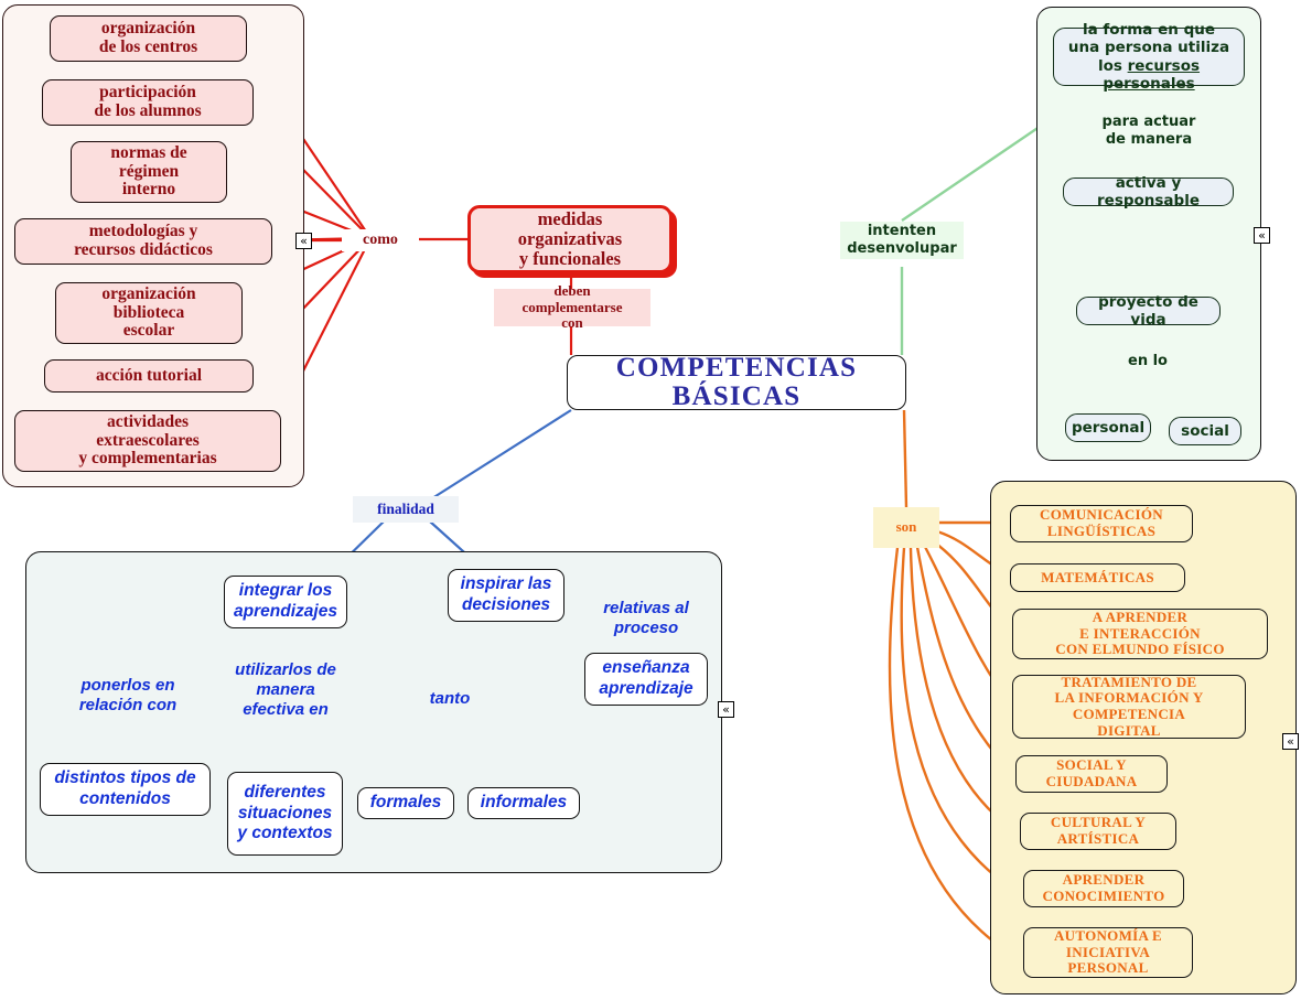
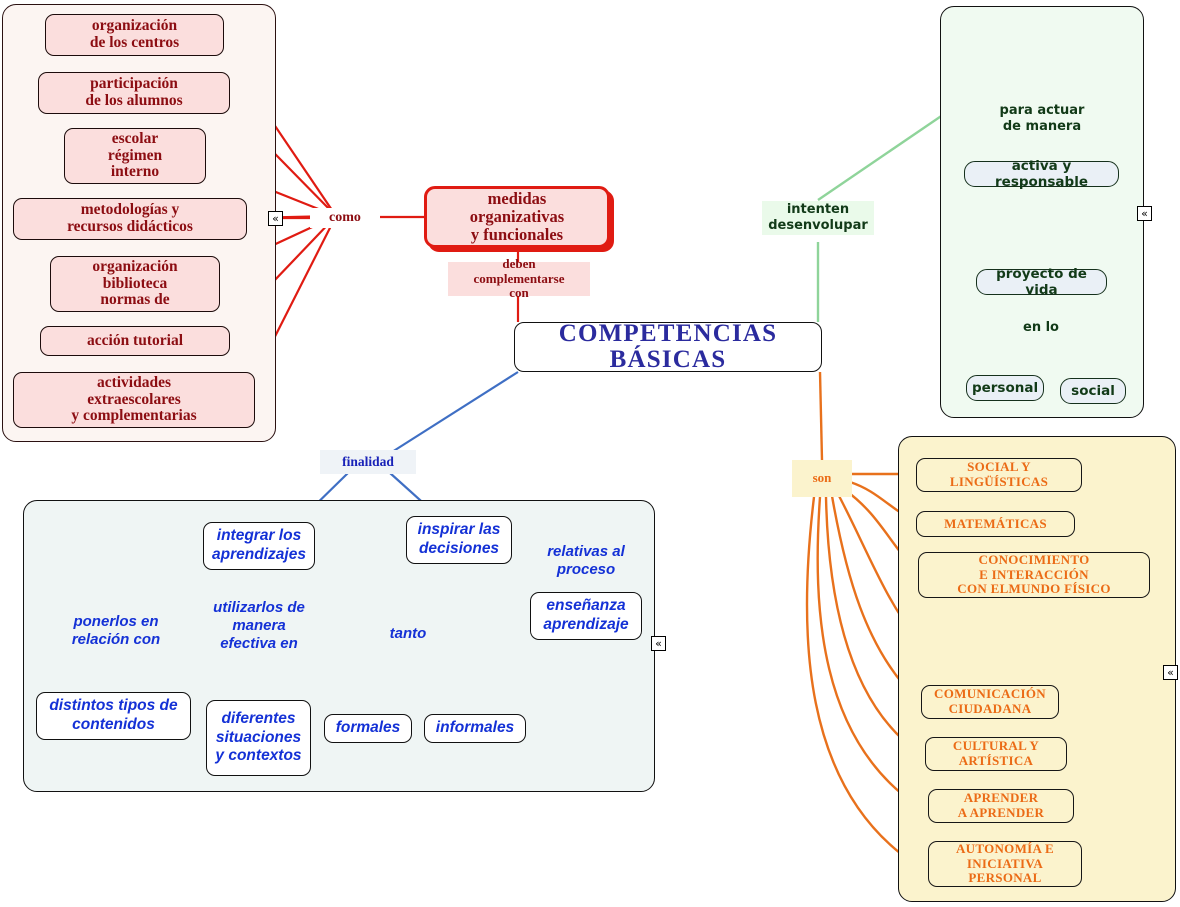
  organización
  de los centros
  participación
  de los alumnos
- normas de
+ escolar
  régimen
  interno
  metodologías y
  recursos didácticos
  organización
  biblioteca
- escolar
+ normas de
  acción tutorial
  actividades
  extraescolares
  y complementarias
  «
  como
  medidas
  organizativas
  y funcionales
  deben
  complementarse
  con
  COMPETENCIAS
  BÁSICAS
  intenten
  desenvolupar
- la forma en que
- una persona utiliza
- los recursos personales
  para actuar
  de manera
  activa y responsable
  proyecto de vida
  en lo
  personal
  social
  «
  finalidad
  integrar los
  aprendizajes
  inspirar las
  decisiones
  relativas al
  proceso
  enseñanza
  aprendizaje
  ponerlos en
  relación con
  utilizarlos de
  manera
  efectiva en
  tanto
  distintos tipos de
  contenidos
  diferentes
  situaciones
  y contextos
  formales
  informales
  «
  son
- COMUNICACIÓN
+ SOCIAL Y
  LINGÜÍSTICAS
  MATEMÁTICAS
- A APRENDER
+ CONOCIMIENTO
  E INTERACCIÓN
  CON ELMUNDO FÍSICO
- TRATAMIENTO DE
- LA INFORMACIÓN Y
- COMPETENCIA
- DIGITAL
- SOCIAL Y
+ COMUNICACIÓN
  CIUDADANA
  CULTURAL Y
  ARTÍSTICA
  APRENDER
- CONOCIMIENTO
+ A APRENDER
  AUTONOMÍA E
  INICIATIVA
  PERSONAL
  «
